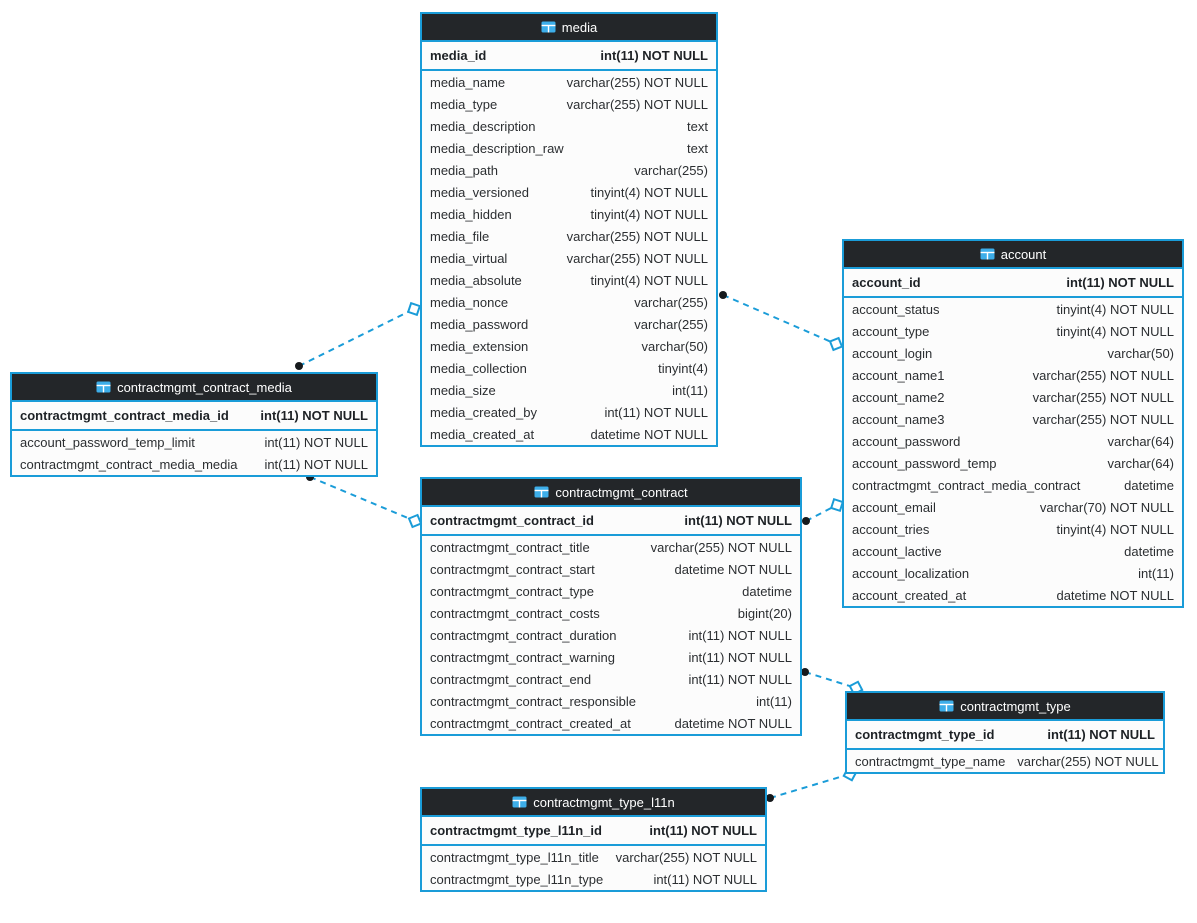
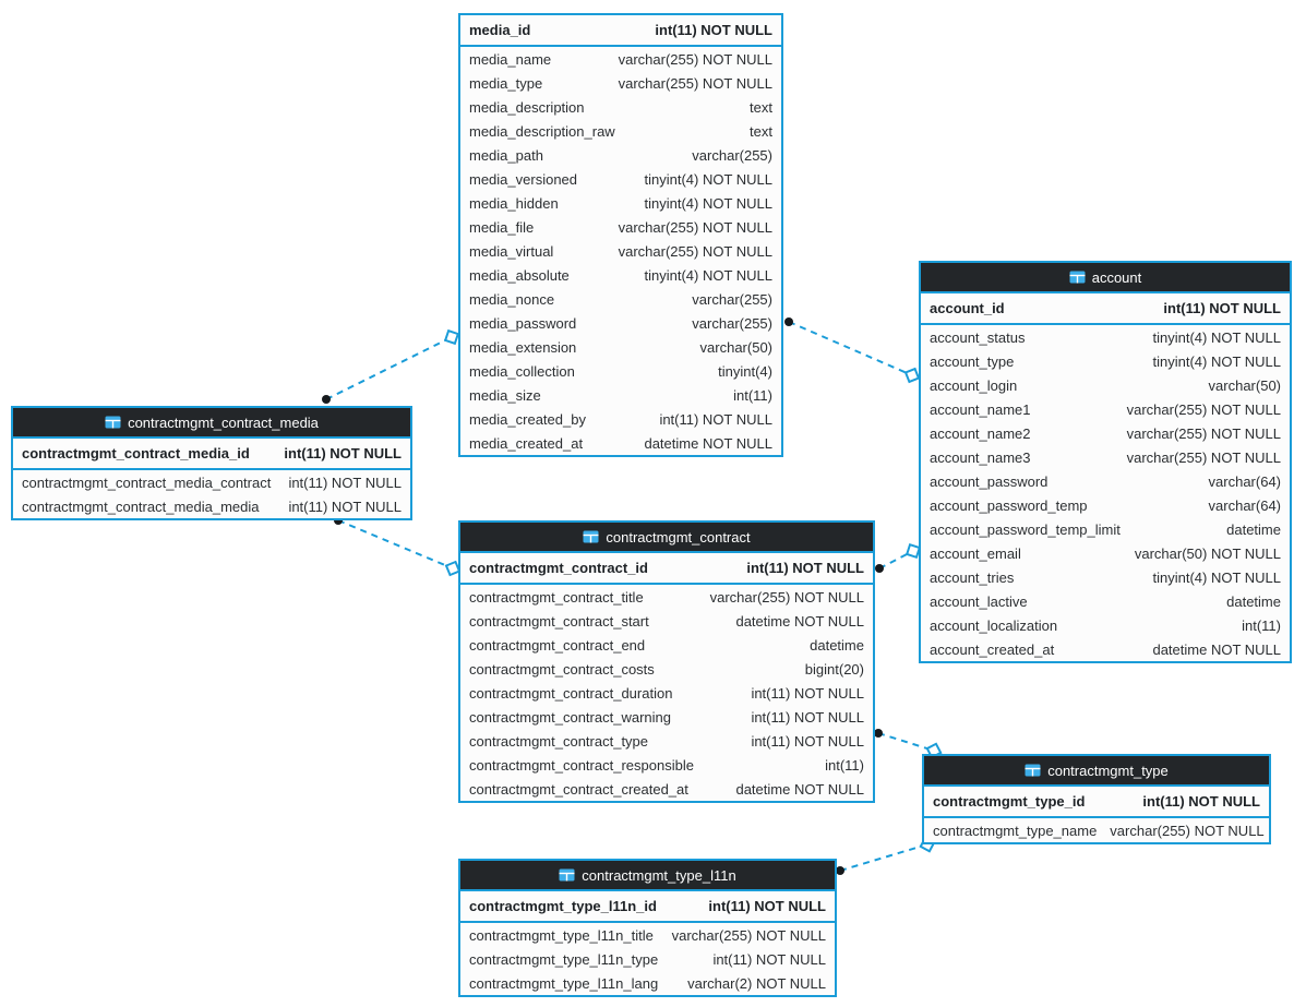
- media
  media_id
  int(11) NOT NULL
  media_name
  varchar(255) NOT NULL
  media_type
  varchar(255) NOT NULL
  media_description
  text
  media_description_raw
  text
  media_path
  varchar(255)
  media_versioned
  tinyint(4) NOT NULL
  media_hidden
  tinyint(4) NOT NULL
  media_file
  varchar(255) NOT NULL
  media_virtual
  varchar(255) NOT NULL
  media_absolute
  tinyint(4) NOT NULL
  media_nonce
  varchar(255)
  media_password
  varchar(255)
  media_extension
  varchar(50)
  media_collection
  tinyint(4)
  media_size
  int(11)
  media_created_by
  int(11) NOT NULL
  media_created_at
  datetime NOT NULL
  account
  account_id
  int(11) NOT NULL
  account_status
  tinyint(4) NOT NULL
  account_type
  tinyint(4) NOT NULL
  account_login
  varchar(50)
  account_name1
  varchar(255) NOT NULL
  account_name2
  varchar(255) NOT NULL
  account_name3
  varchar(255) NOT NULL
  account_password
  varchar(64)
  account_password_temp
  varchar(64)
- contractmgmt_contract_media_contract
+ account_password_temp_limit
  datetime
  account_email
- varchar(70) NOT NULL
+ varchar(50) NOT NULL
  account_tries
  tinyint(4) NOT NULL
  account_lactive
  datetime
  account_localization
  int(11)
  account_created_at
  datetime NOT NULL
  contractmgmt_contract_media
  contractmgmt_contract_media_id
  int(11) NOT NULL
- account_password_temp_limit
+ contractmgmt_contract_media_contract
  int(11) NOT NULL
  contractmgmt_contract_media_media
  int(11) NOT NULL
  contractmgmt_contract
  contractmgmt_contract_id
  int(11) NOT NULL
  contractmgmt_contract_title
  varchar(255) NOT NULL
  contractmgmt_contract_start
  datetime NOT NULL
- contractmgmt_contract_type
+ contractmgmt_contract_end
  datetime
  contractmgmt_contract_costs
  bigint(20)
  contractmgmt_contract_duration
  int(11) NOT NULL
  contractmgmt_contract_warning
  int(11) NOT NULL
- contractmgmt_contract_end
+ contractmgmt_contract_type
  int(11) NOT NULL
  contractmgmt_contract_responsible
  int(11)
  contractmgmt_contract_created_at
  datetime NOT NULL
  contractmgmt_type
  contractmgmt_type_id
  int(11) NOT NULL
  contractmgmt_type_name
  varchar(255) NOT NULL
  contractmgmt_type_l11n
  contractmgmt_type_l11n_id
  int(11) NOT NULL
  contractmgmt_type_l11n_title
  varchar(255) NOT NULL
  contractmgmt_type_l11n_type
  int(11) NOT NULL
+ contractmgmt_type_l11n_lang
+ varchar(2) NOT NULL
